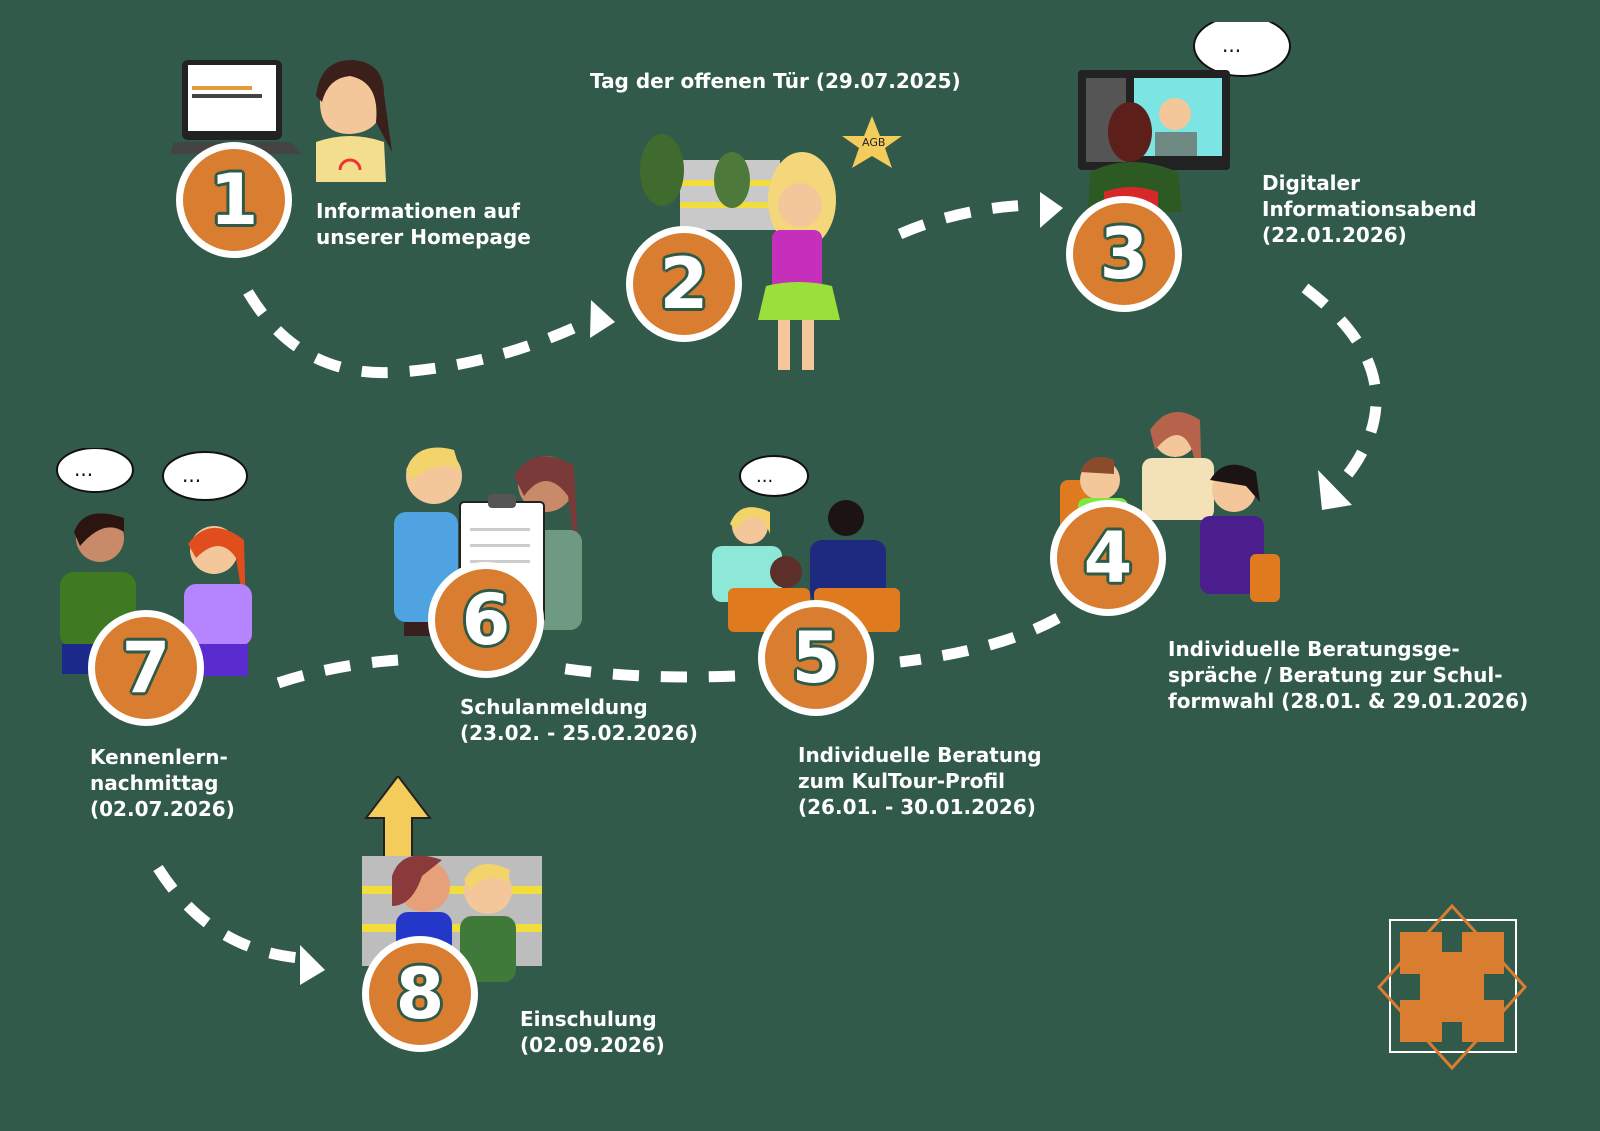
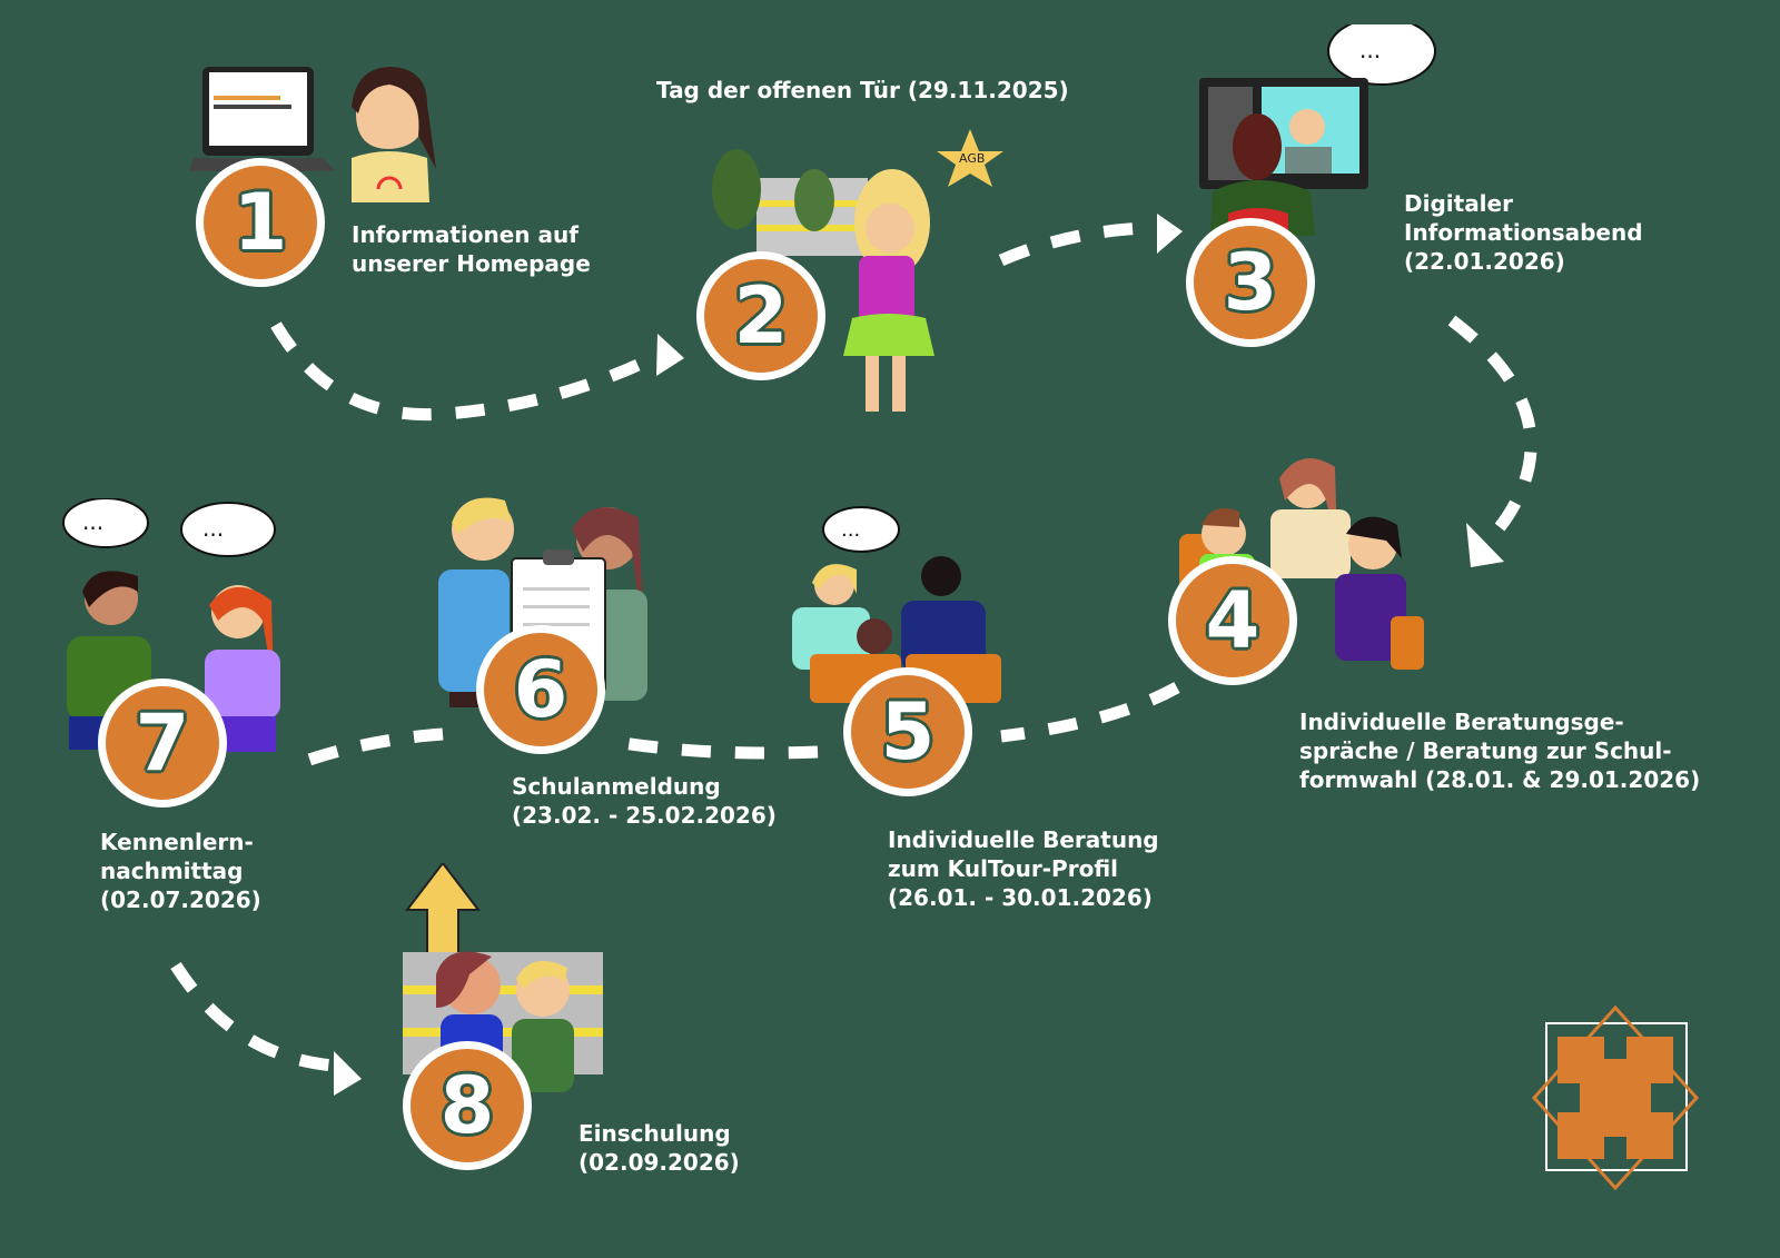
  1
  Informationen auf
  unserer Homepage
- Tag der offenen Tür (29.07.2025)
+ Tag der offenen Tür (29.11.2025)
  AGB
  2
  ...
  3
  Digitaler
  Informationsabend
  (22.01.2026)
  4
  Individuelle Beratungsge-
  spräche / Beratung zur Schul-
  formwahl (28.01. & 29.01.2026)
  ...
  5
  Individuelle Beratung
  zum KulTour-Profil
  (26.01. - 30.01.2026)
  6
  Schulanmeldung
  (23.02. - 25.02.2026)
  ...
  ...
  7
  Kennenlern-
  nachmittag
  (02.07.2026)
  8
  Einschulung
  (02.09.2026)
